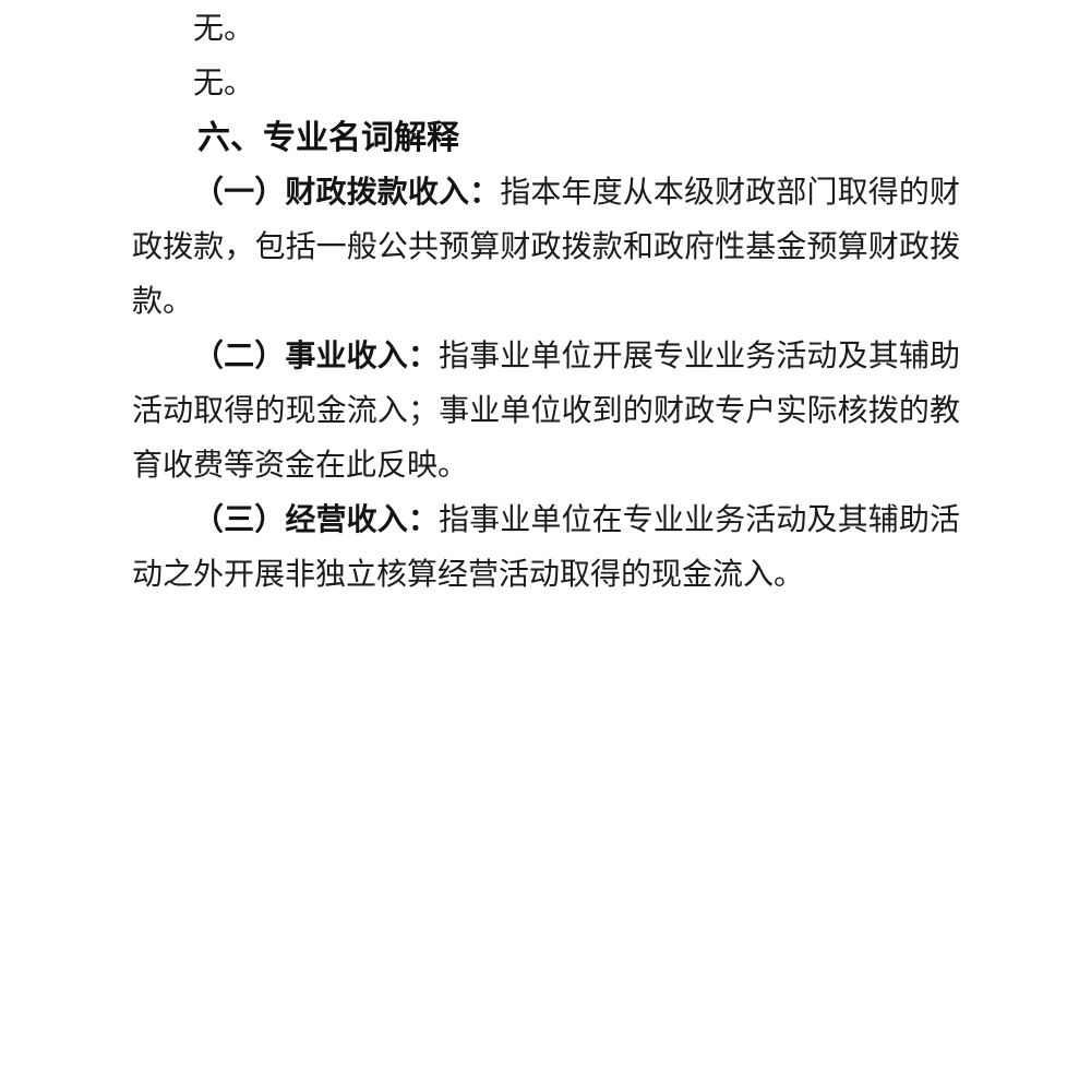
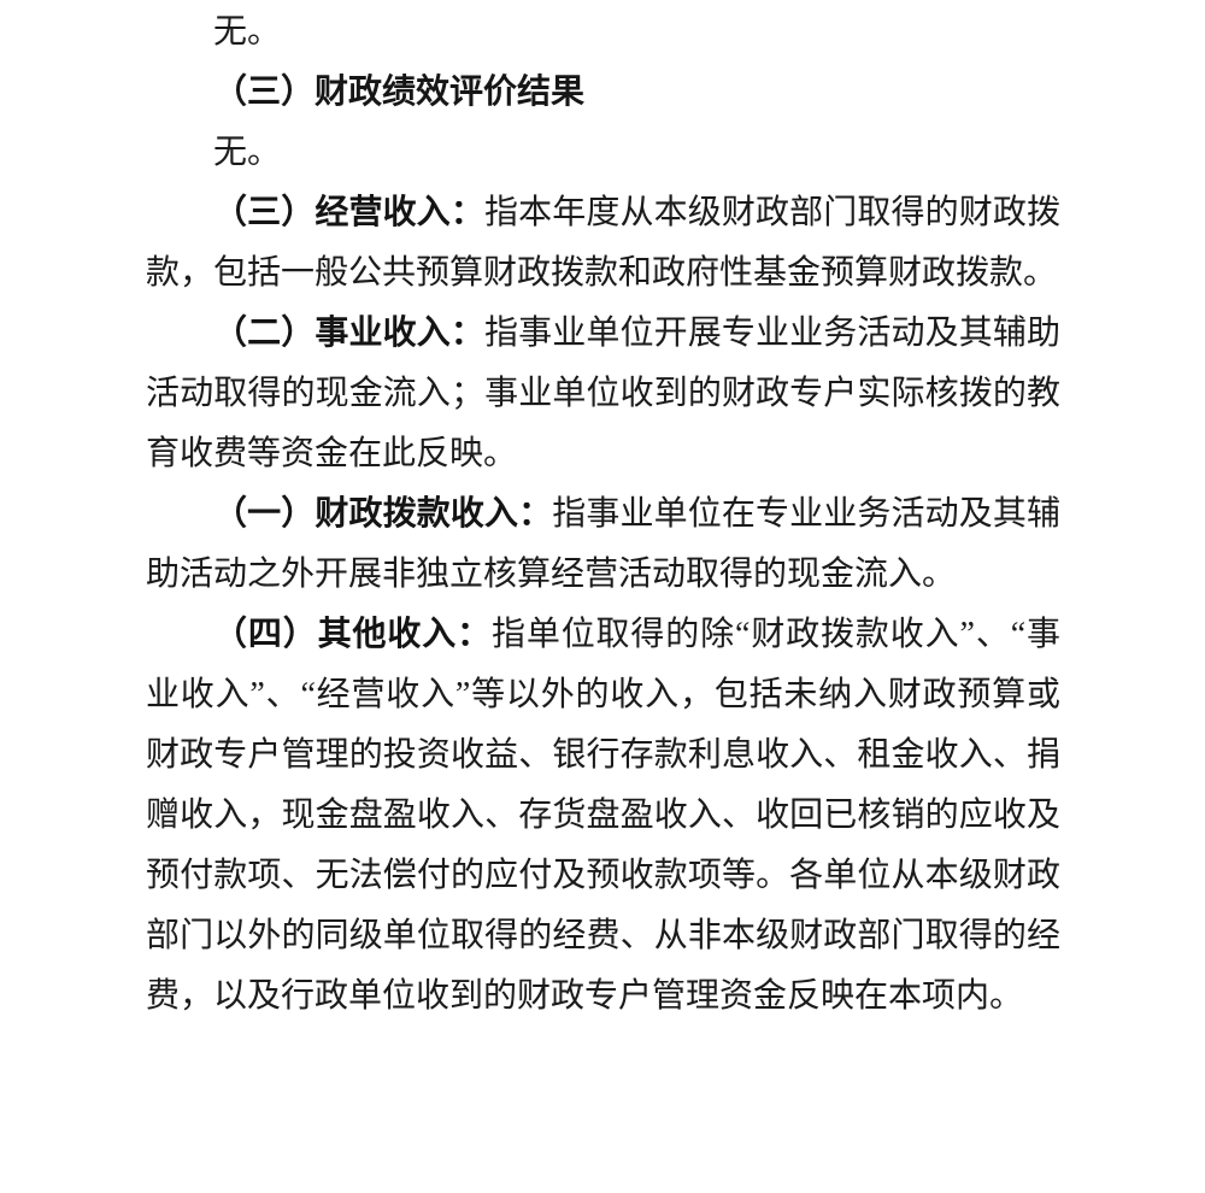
  无。
+ （三）财政绩效评价结果
  无。
- 六、专业名词解释
- （一）财政拨款收入：指本年度从本级财政部门取得的财政拨款，包括一般公共预算财政拨款和政府性基金预算财政拨款。
+ （三）经营收入：指本年度从本级财政部门取得的财政拨款，包括一般公共预算财政拨款和政府性基金预算财政拨款。
  （二）事业收入：指事业单位开展专业业务活动及其辅助活动取得的现金流入；事业单位收到的财政专户实际核拨的教育收费等资金在此反映。
- （三）经营收入：指事业单位在专业业务活动及其辅助活动之外开展非独立核算经营活动取得的现金流入。
+ （一）财政拨款收入：指事业单位在专业业务活动及其辅助活动之外开展非独立核算经营活动取得的现金流入。
+ （四）其他收入：指单位取得的除“财政拨款收入”、“事业收入”、“经营收入”等以外的收入，包括未纳入财政预算或财政专户管理的投资收益、银行存款利息收入、租金收入、捐赠收入，现金盘盈收入、存货盘盈收入、收回已核销的应收及预付款项、无法偿付的应付及预收款项等。各单位从本级财政部门以外的同级单位取得的经费、从非本级财政部门取得的经费，以及行政单位收到的财政专户管理资金反映在本项内。
